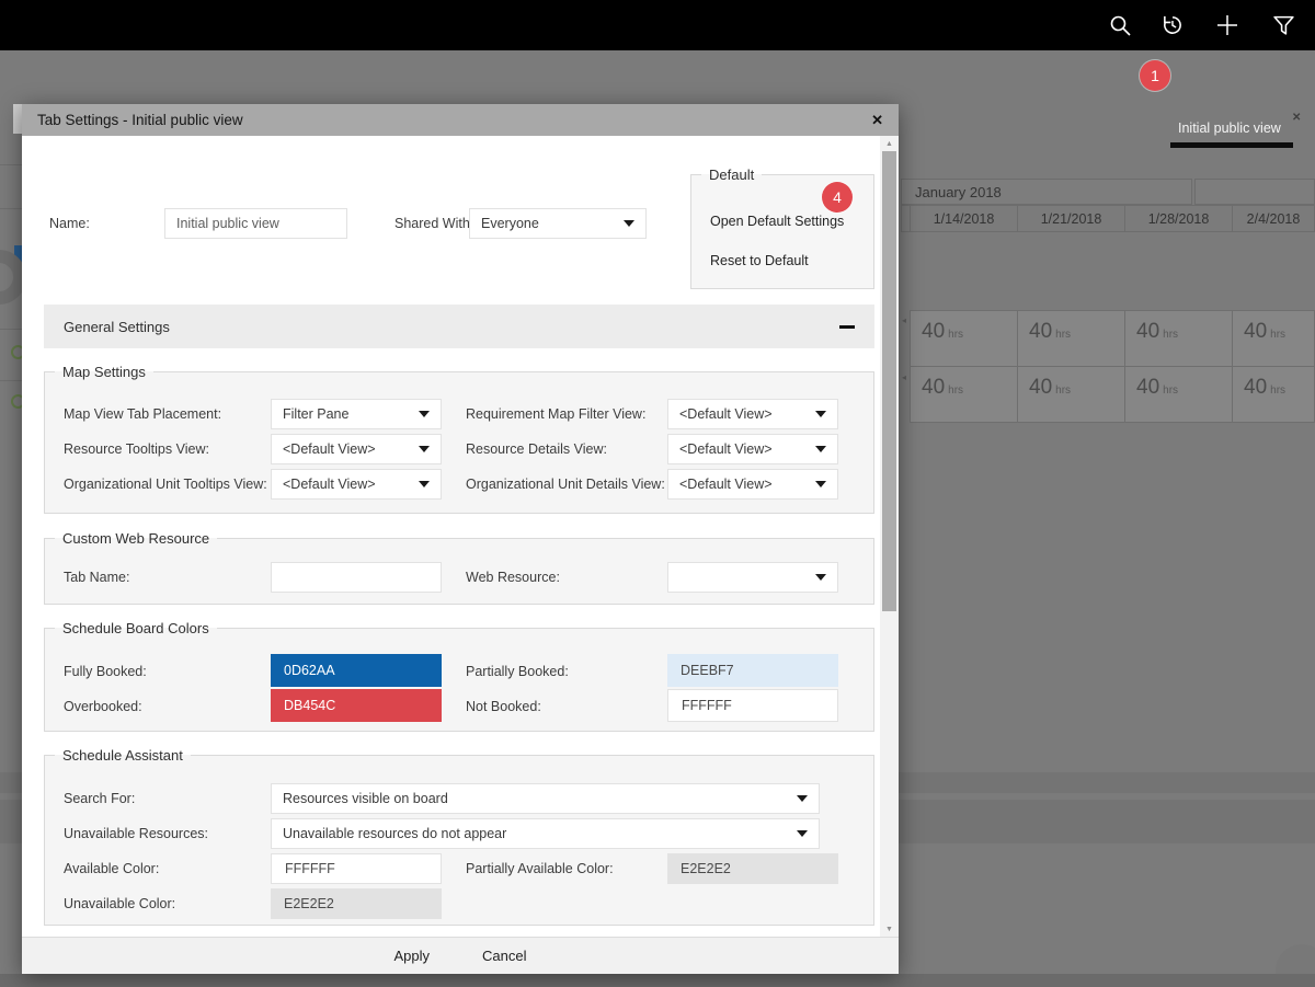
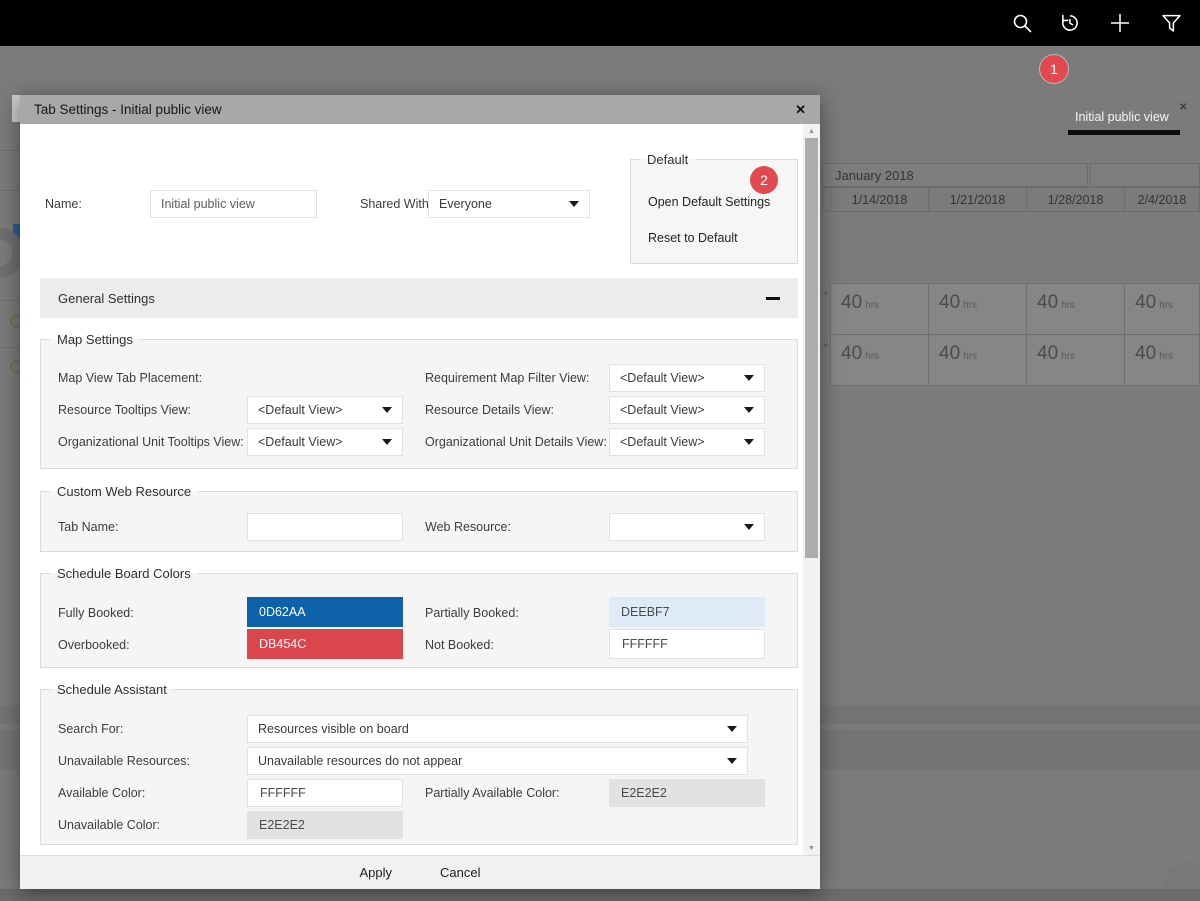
  Initial public view
  ✕
  1
  January 2018
  1/14/2018
  1/21/2018
  1/28/2018
  2/4/2018
  ◂
  40
  hrs
  40
  hrs
  40
  hrs
  40
  hrs
  ◂
  40
  hrs
  40
  hrs
  40
  hrs
  40
  hrs
  Tab Settings - Initial public view
  ✕
  Name:
  Initial public view
  Shared With
  Everyone
  Default
  Open Default Settings
  Reset to Default
- 4
+ 2
  General Settings
  Map Settings
  Map View Tab Placement:
- Filter Pane
  Requirement Map Filter View:
  <Default View>
  Resource Tooltips View:
  <Default View>
  Resource Details View:
  <Default View>
  Organizational Unit Tooltips View:
  <Default View>
  Organizational Unit Details View:
  <Default View>
  Custom Web Resource
  Tab Name:
  Web Resource:
  Schedule Board Colors
  Fully Booked:
  0D62AA
  Partially Booked:
  DEEBF7
  Overbooked:
  DB454C
  Not Booked:
  FFFFFF
  Schedule Assistant
  Search For:
  Resources visible on board
  Unavailable Resources:
  Unavailable resources do not appear
  Available Color:
  FFFFFF
  Partially Available Color:
  E2E2E2
  Unavailable Color:
  E2E2E2
  Apply
  Cancel
